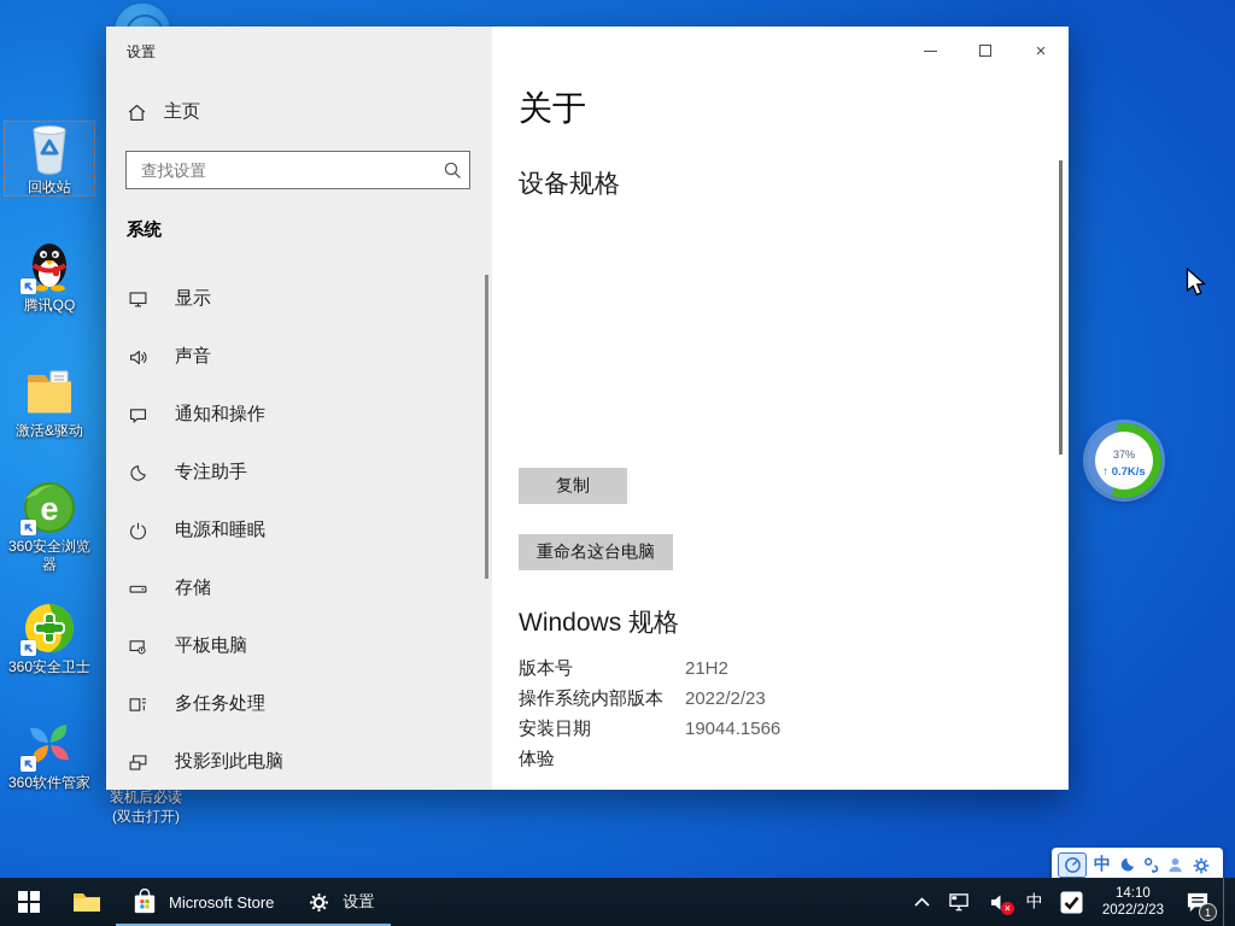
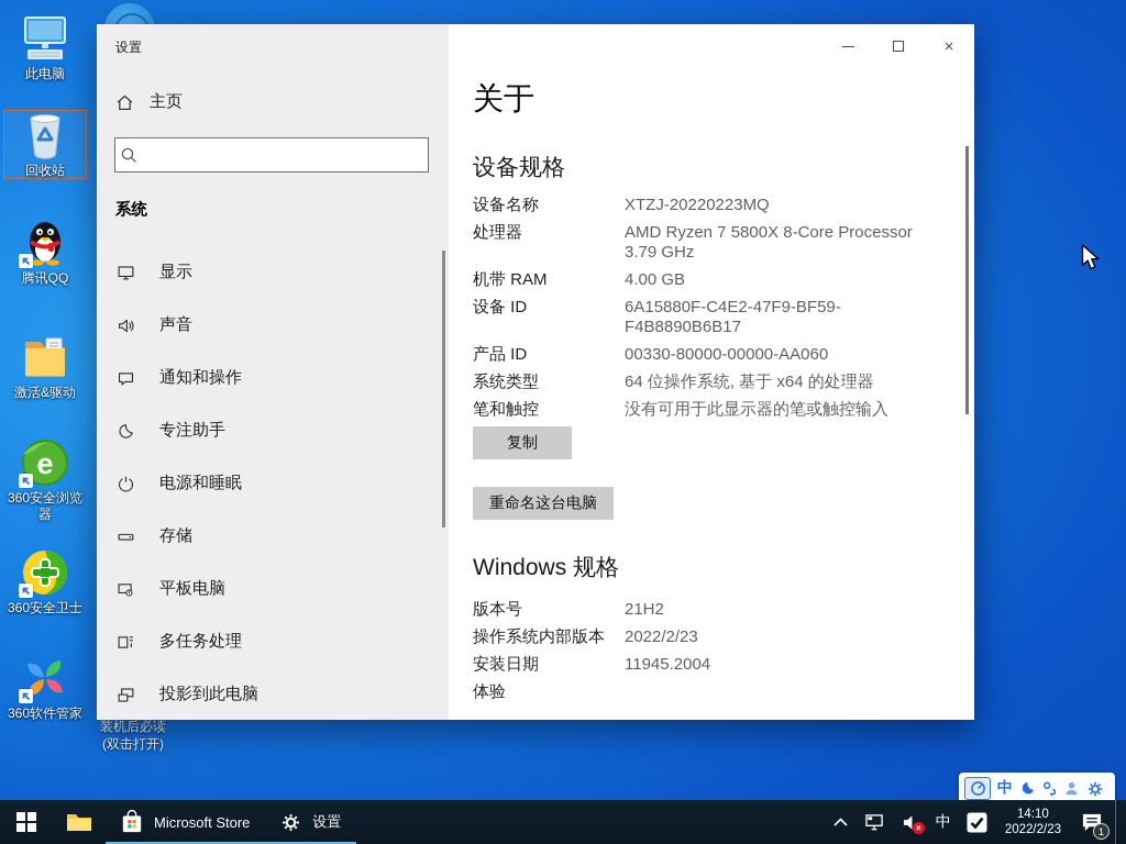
+ 此电脑
  回收站
  腾讯QQ
  激活&驱动
  e
  360安全浏览器
  360安全卫士
  360软件管家
  装机后必读(双击打开)
  设置
  主页
- 查找设置
  系统
  显示
  声音
  通知和操作
  专注助手
  电源和睡眠
  存储
  平板电脑
  多任务处理
  投影到此电脑
  关于
  设备规格
+ 设备名称
+ XTZJ-20220223MQ
+ 处理器
+ AMD Ryzen 7 5800X 8-Core Processor 3.79 GHz
+ 机带 RAM
+ 4.00 GB
+ 设备 ID
+ 6A15880F-C4E2-47F9-BF59-F4B8890B6B17
+ 产品 ID
+ 00330-80000-00000-AA060
+ 系统类型
+ 64 位操作系统, 基于 x64 的处理器
+ 笔和触控
+ 没有可用于此显示器的笔或触控输入
  复制
  重命名这台电脑
  Windows 规格
  版本号
  21H2
  操作系统内部版本
  2022/2/23
  安装日期
- 19044.1566
+ 11945.2004
  体验
  ×
- 37%
- ↑ 0.7K/s
  中
  Microsoft Store
  设置
  ×
  中
  14:10
  2022/2/23
  1
